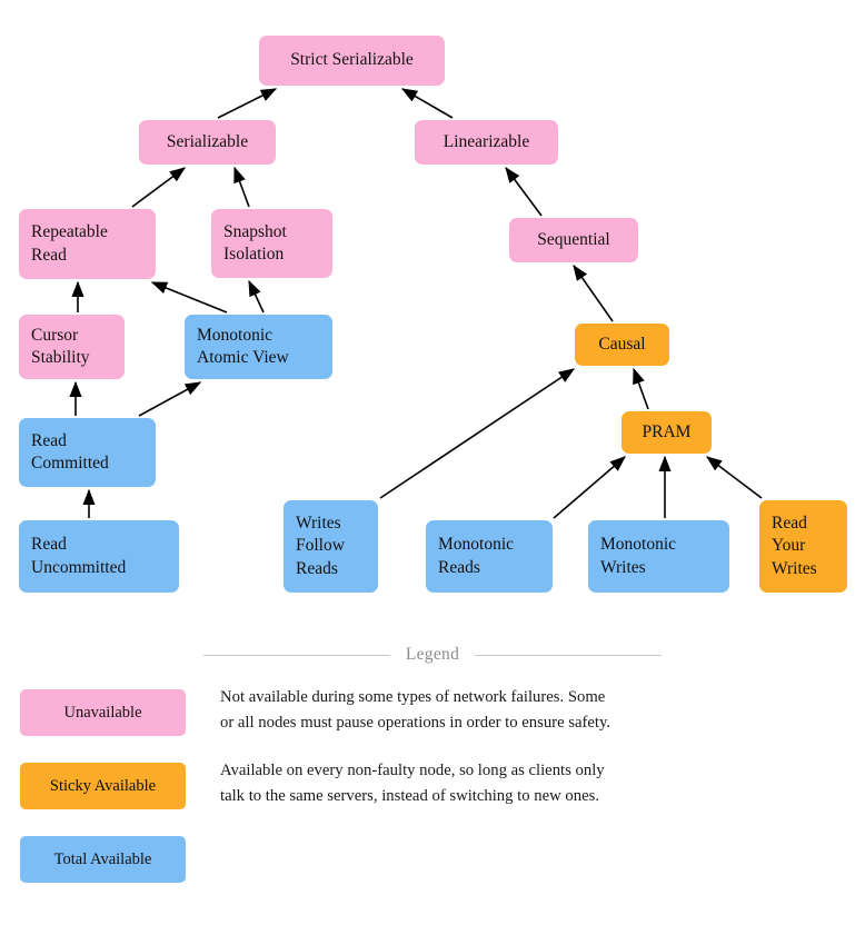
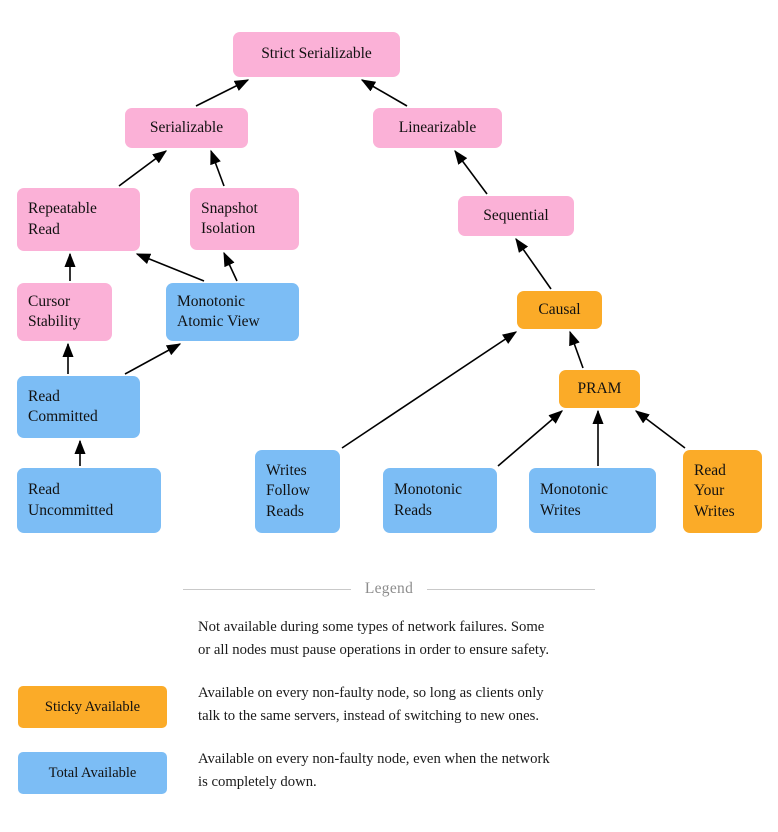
  Strict Serializable
  Serializable
  Linearizable
  Repeatable
  Read
  Snapshot
  Isolation
  Sequential
  Cursor
  Stability
  Monotonic
  Atomic View
  Causal
  Read
  Committed
  PRAM
  Read
  Uncommitted
  Writes
  Follow
  Reads
  Monotonic
  Reads
  Monotonic
  Writes
  Read
  Your
  Writes
  Legend
- Unavailable
  Not available during some types of network failures. Some
  or all nodes must pause operations in order to ensure safety.
  Sticky Available
  Available on every non-faulty node, so long as clients only
  talk to the same servers, instead of switching to new ones.
  Total Available
+ Available on every non-faulty node, even when the network
+ is completely down.
